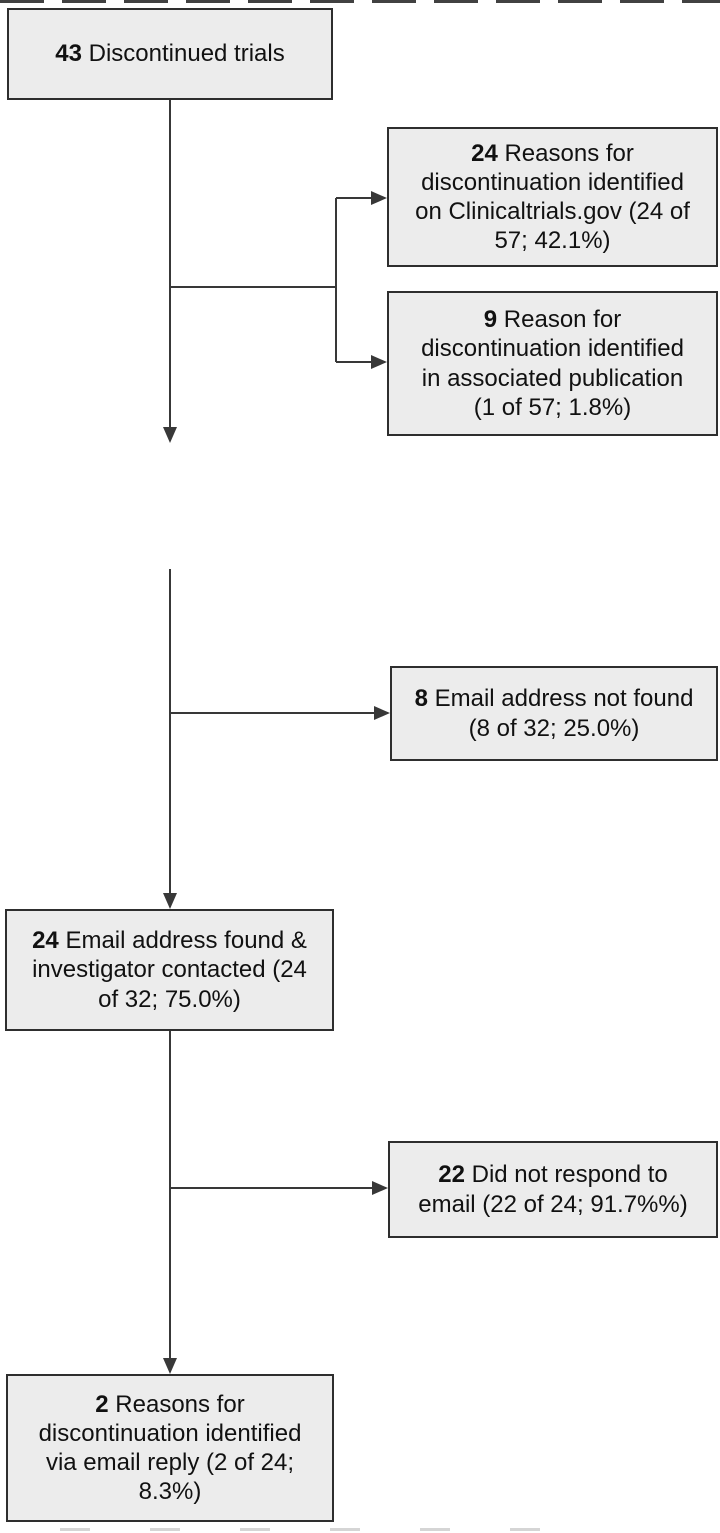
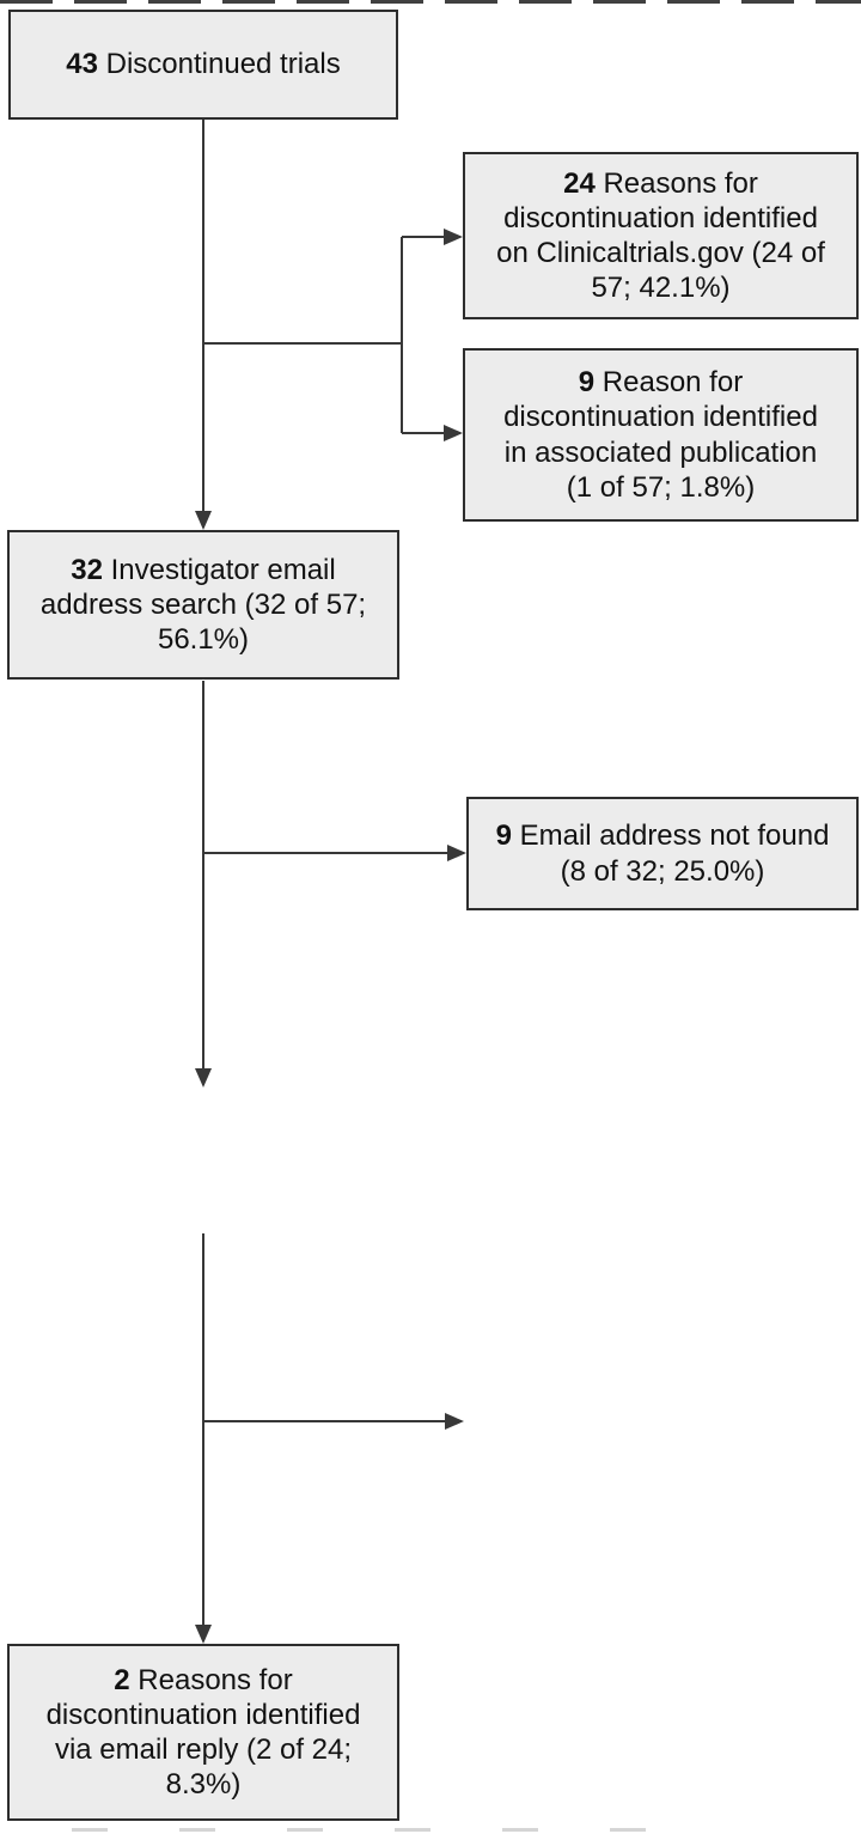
  43 Discontinued trials
  24 Reasons for
  discontinuation identified
  on Clinicaltrials.gov (24 of
  57; 42.1%)
  9 Reason for
  discontinuation identified
  in associated publication
  (1 of 57; 1.8%)
+ 32 Investigator email
+ address search (32 of 57;
+ 56.1%)
- 8 Email address not found
+ 9 Email address not found
  (8 of 32; 25.0%)
- 24 Email address found &
- investigator contacted (24
- of 32; 75.0%)
- 22 Did not respond to
- email (22 of 24; 91.7%%)
  2 Reasons for
  discontinuation identified
  via email reply (2 of 24;
  8.3%)
